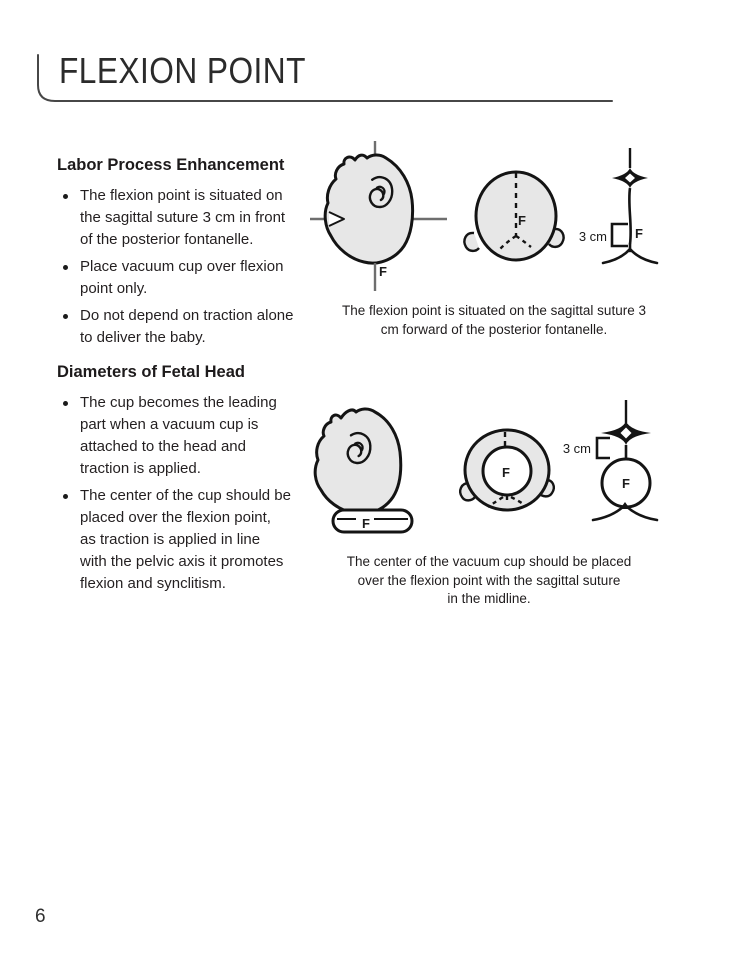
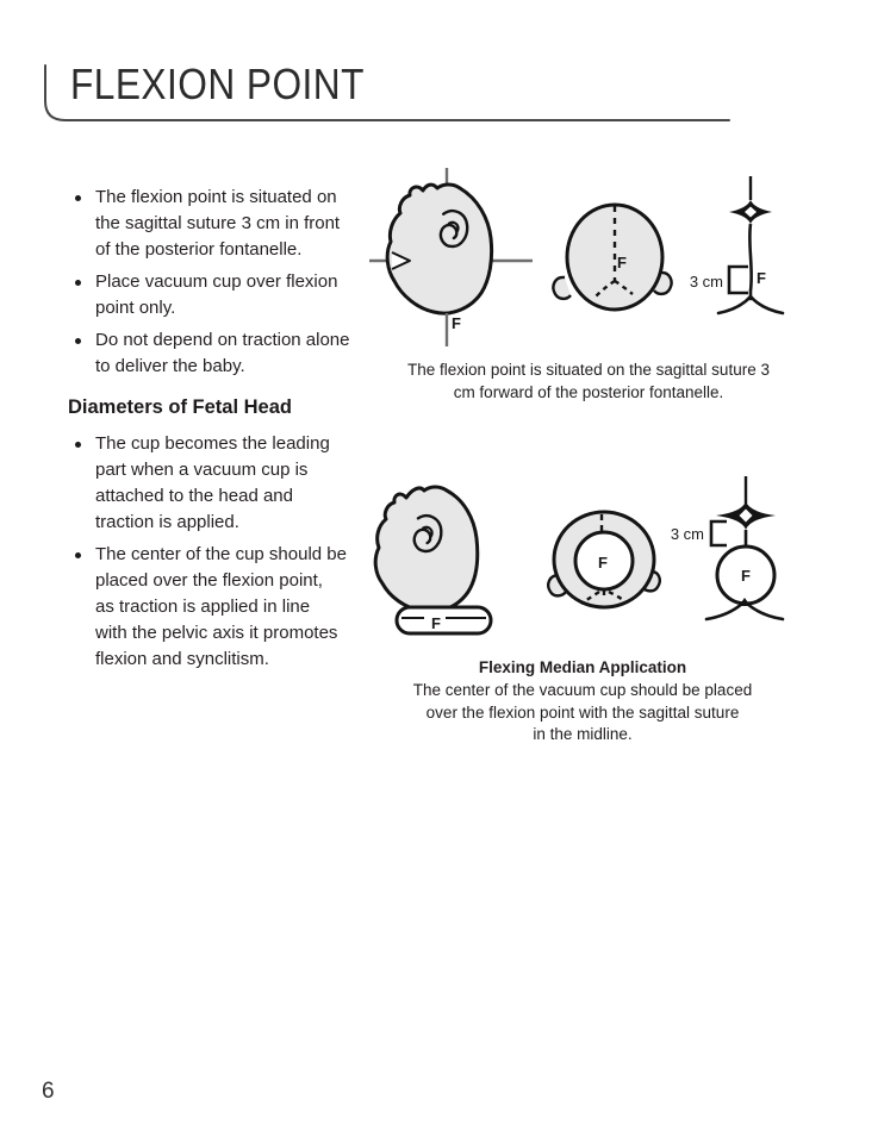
  FLEXION POINT
- Labor Process Enhancement
  The flexion point is situated on
  the sagittal suture 3 cm in front
  of the posterior fontanelle.
  Place vacuum cup over flexion
  point only.
  Do not depend on traction alone
  to deliver the baby.
  Diameters of Fetal Head
  The cup becomes the leading
  part when a vacuum cup is
  attached to the head and
  traction is applied.
  The center of the cup should be
  placed over the flexion point,
  as traction is applied in line
  with the pelvic axis it promotes
  flexion and synclitism.
  F
  F
  3 cm
  F
  The flexion point is situated on the sagittal suture 3
  cm forward of the posterior fontanelle.
  F
  F
  3 cm
  F
+ Flexing Median Application
  The center of the vacuum cup should be placed
  over the flexion point with the sagittal suture
  in the midline.
  6
